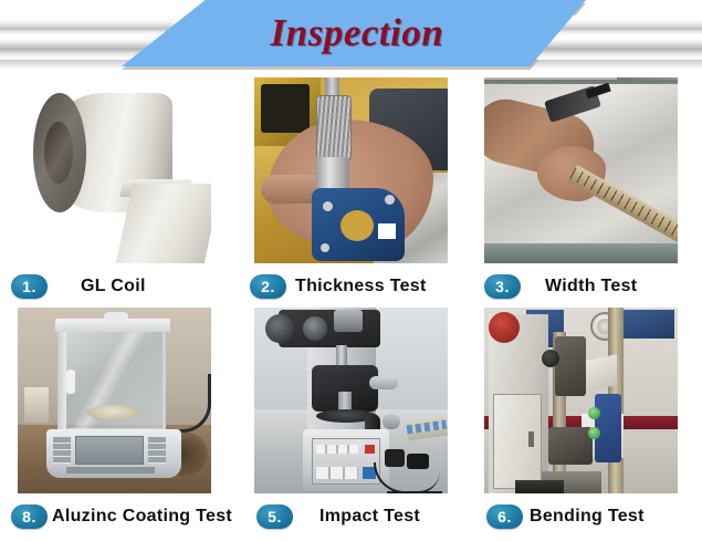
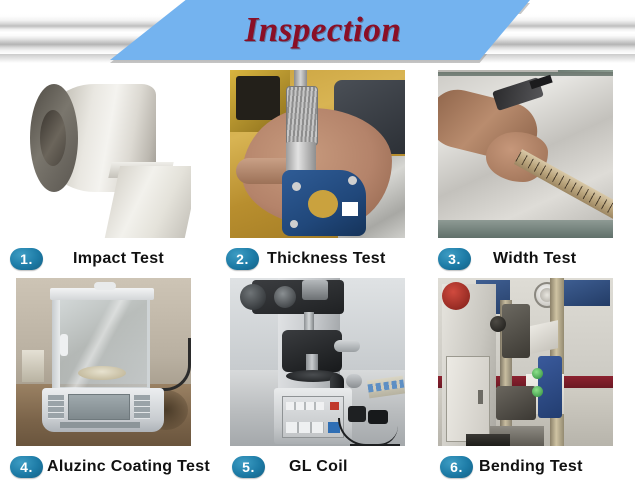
  Inspection
  1.
- GL Coil
+ Impact Test
  2.
  Thickness Test
  3.
  Width Test
- 8.
+ 4.
  Aluzinc Coating Test
  5.
- Impact Test
+ GL Coil
  6.
  Bending Test
